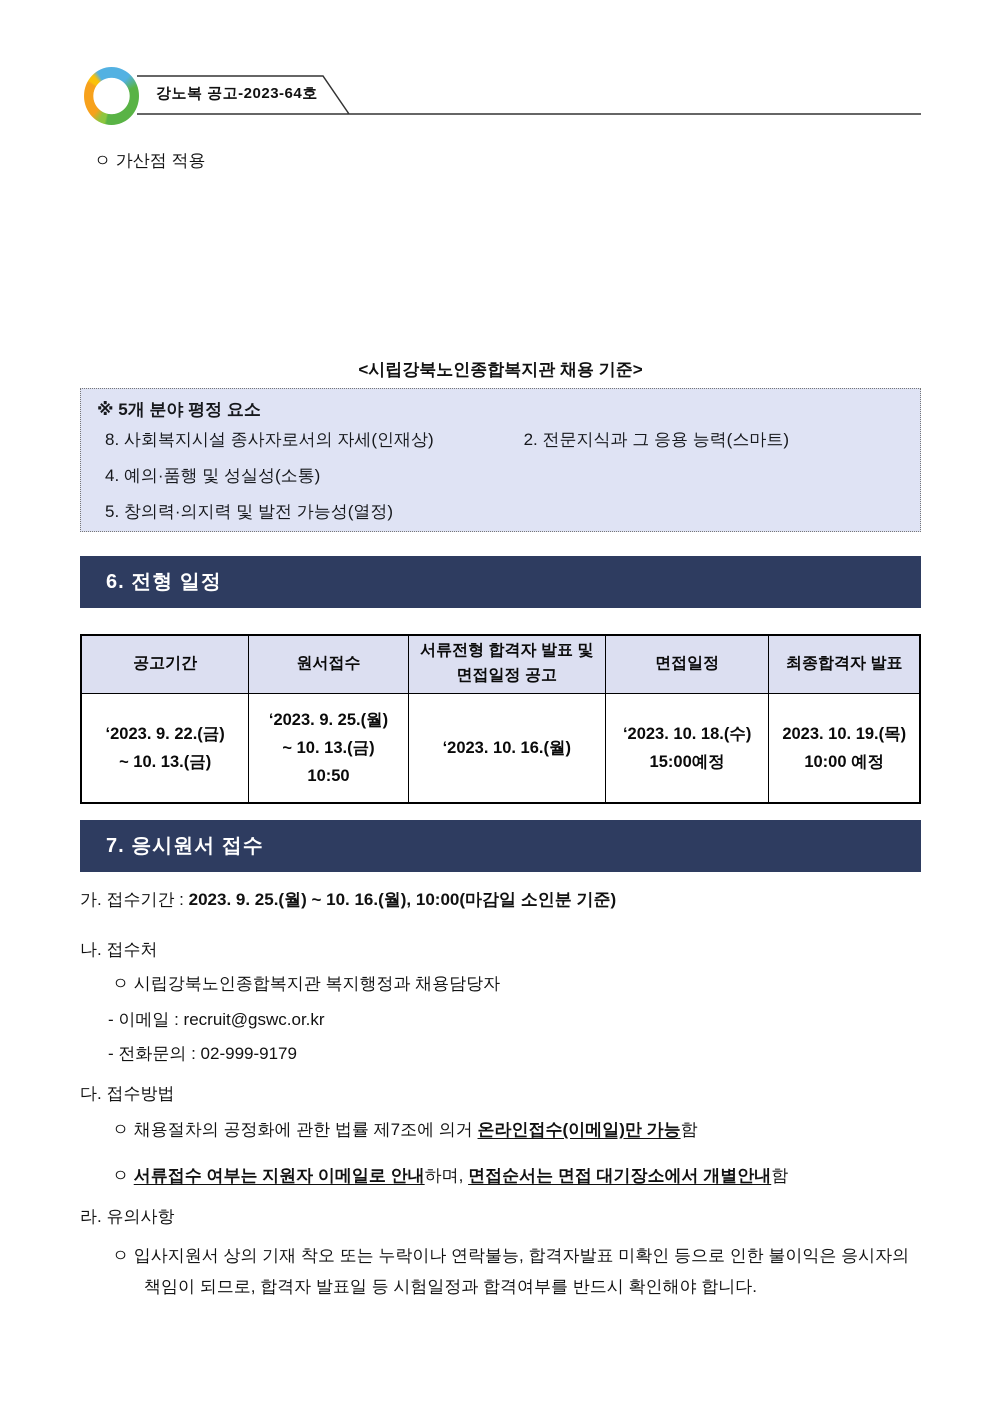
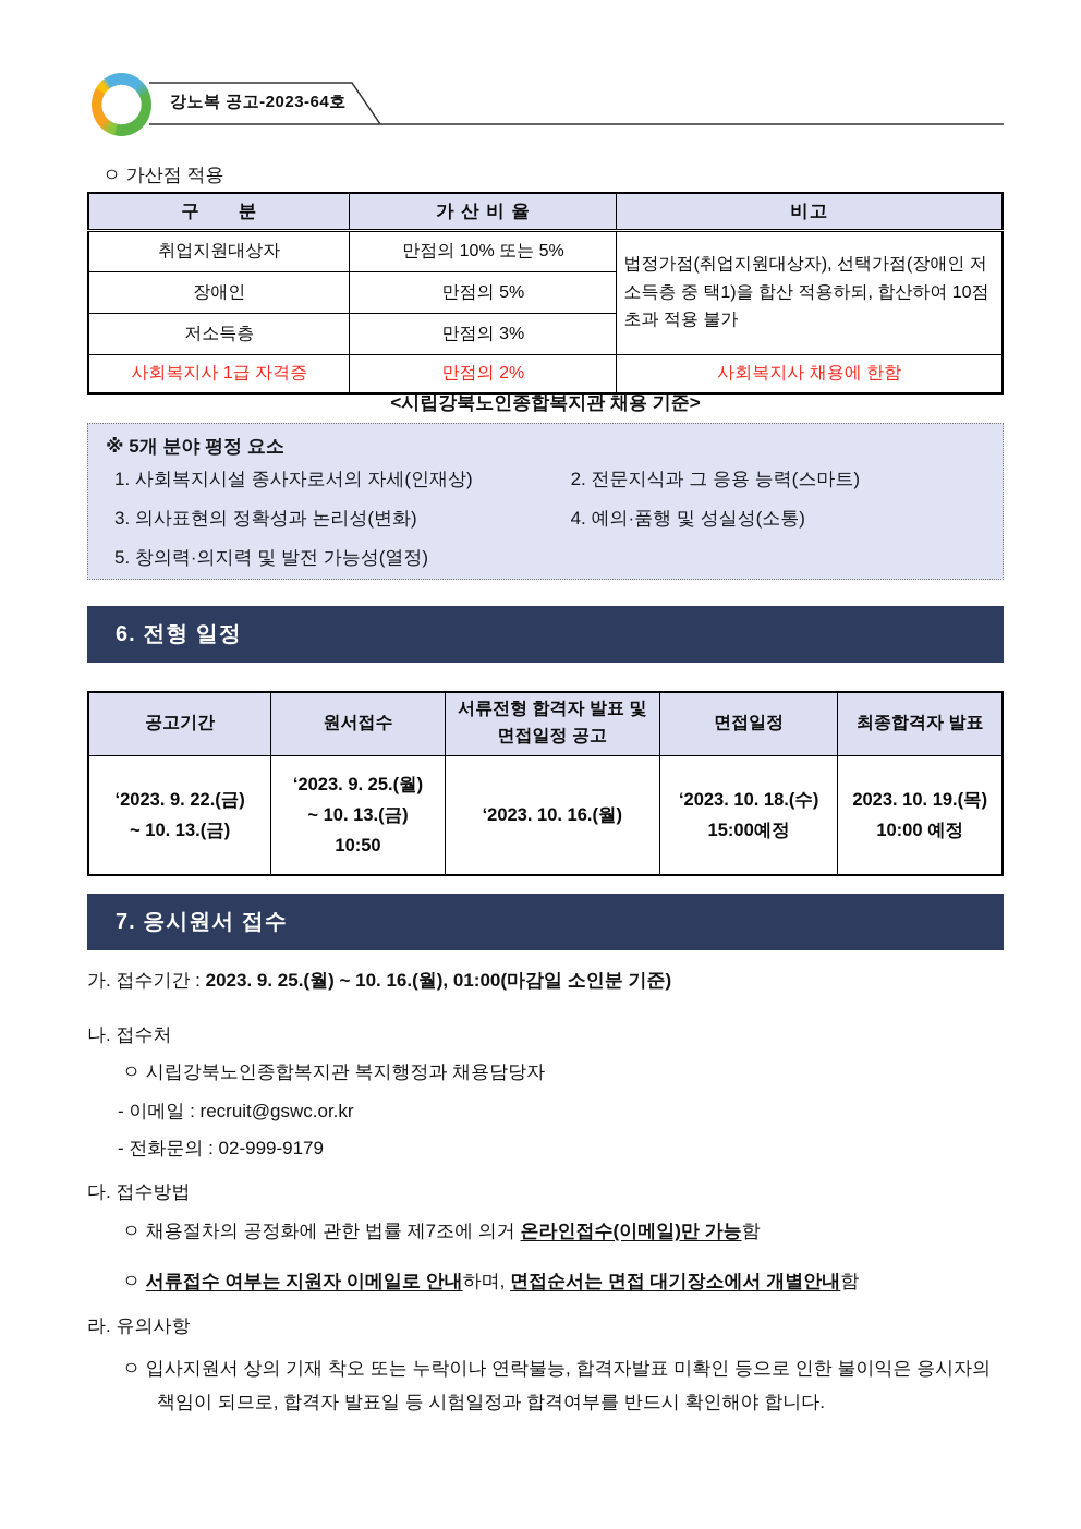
  강노복 공고-2023-64호
  ㅇ 가산점 적용
+ 구 분	가 산 비 율	비고
+ 취업지원대상자	만점의 10% 또는 5%	법정가점(취업지원대상자), 선택가점(장애인 저소득층 중 택1)을 합산 적용하되, 합산하여 10점 초과 적용 불가
+ 장애인	만점의 5%
+ 저소득층	만점의 3%
+ 사회복지사 1급 자격증	만점의 2%	사회복지사 채용에 한함
  <시립강북노인종합복지관 채용 기준>
  ※ 5개 분야 평정 요소
- 8. 사회복지시설 종사자로서의 자세(인재상)
+ 1. 사회복지시설 종사자로서의 자세(인재상)
  2. 전문지식과 그 응용 능력(스마트)
+ 3. 의사표현의 정확성과 논리성(변화)
  4. 예의·품행 및 성실성(소통)
  5. 창의력·의지력 및 발전 가능성(열정)
  6. 전형 일정
  공고기간	원서접수	서류전형 합격자 발표 및 면접일정 공고	면접일정	최종합격자 발표
  ‘2023. 9. 22.(금) ~ 10. 13.(금)	‘2023. 9. 25.(월) ~ 10. 13.(금) 10:50	‘2023. 10. 16.(월)	‘2023. 10. 18.(수) 15:00예정	2023. 10. 19.(목) 10:00 예정
  7. 응시원서 접수
- 가. 접수기간 : 2023. 9. 25.(월) ~ 10. 16.(월), 10:00(마감일 소인분 기준)
+ 가. 접수기간 : 2023. 9. 25.(월) ~ 10. 16.(월), 01:00(마감일 소인분 기준)
  나. 접수처
  ㅇ 시립강북노인종합복지관 복지행정과 채용담당자
  - 이메일 : recruit@gswc.or.kr
  - 전화문의 : 02-999-9179
  다. 접수방법
  ㅇ 채용절차의 공정화에 관한 법률 제7조에 의거 온라인접수(이메일)만 가능함
  ㅇ 서류접수 여부는 지원자 이메일로 안내하며, 면접순서는 면접 대기장소에서 개별안내함
  라. 유의사항
  ㅇ 입사지원서 상의 기재 착오 또는 누락이나 연락불능, 합격자발표 미확인 등으로 인한 불이익은 응시자의 책임이 되므로, 합격자 발표일 등 시험일정과 합격여부를 반드시 확인해야 합니다.
